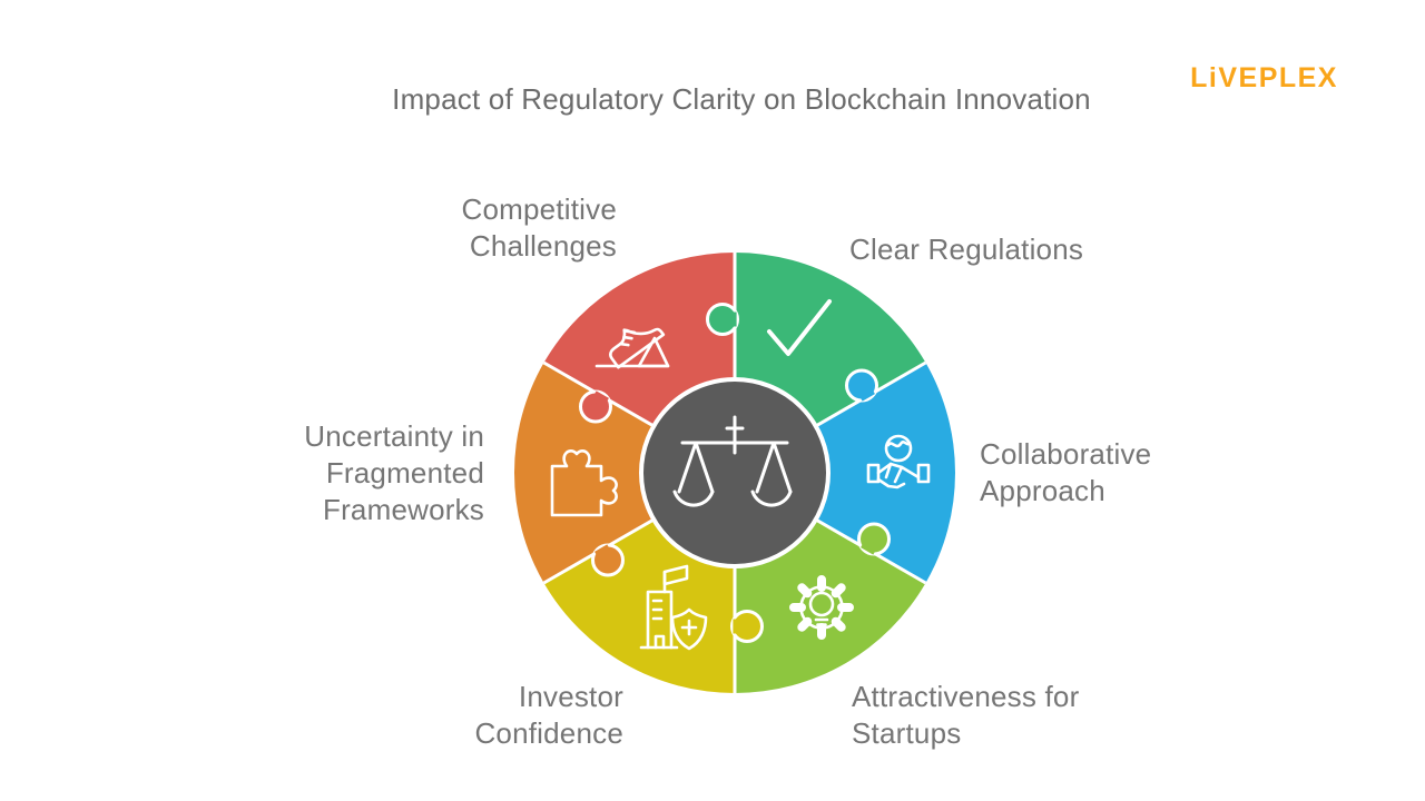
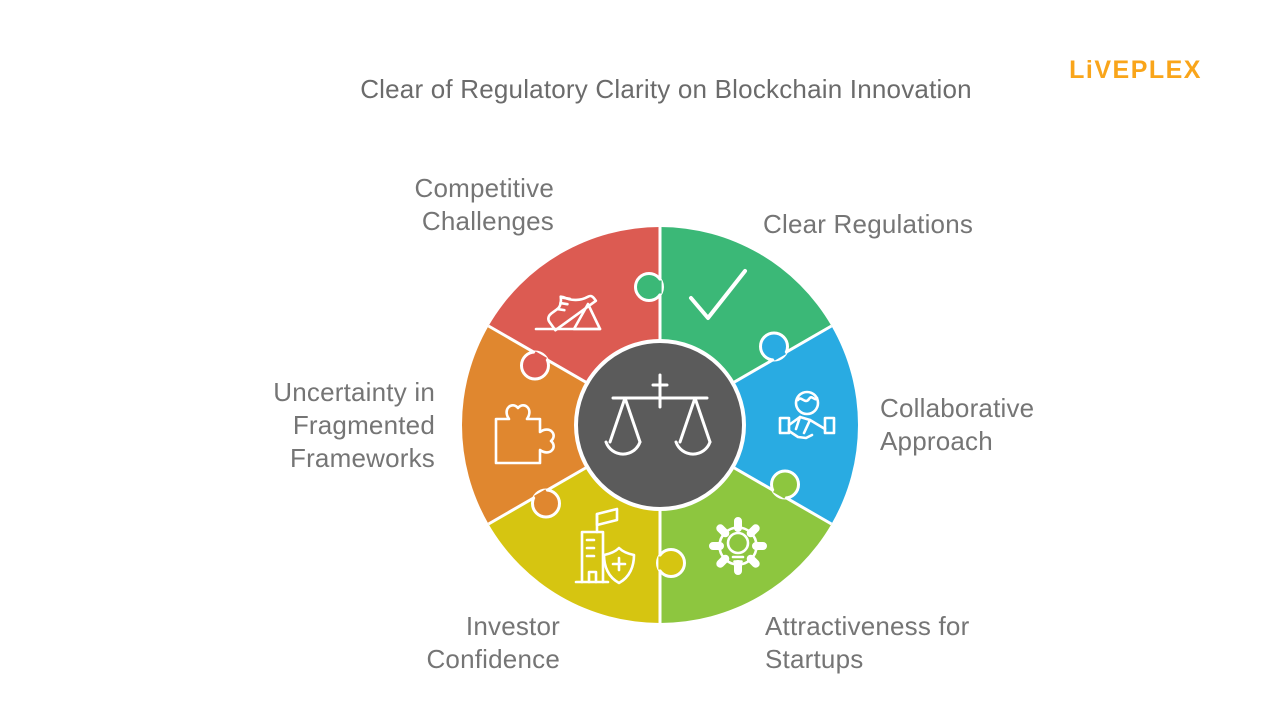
- Impact of Regulatory Clarity on Blockchain Innovation
+ Clear of Regulatory Clarity on Blockchain Innovation
  LiVEPLEX
  Clear Regulations
  Collaborative
  Approach
  Attractiveness for
  Startups
  Investor
  Confidence
  Uncertainty in
  Fragmented
  Frameworks
  Competitive
  Challenges
